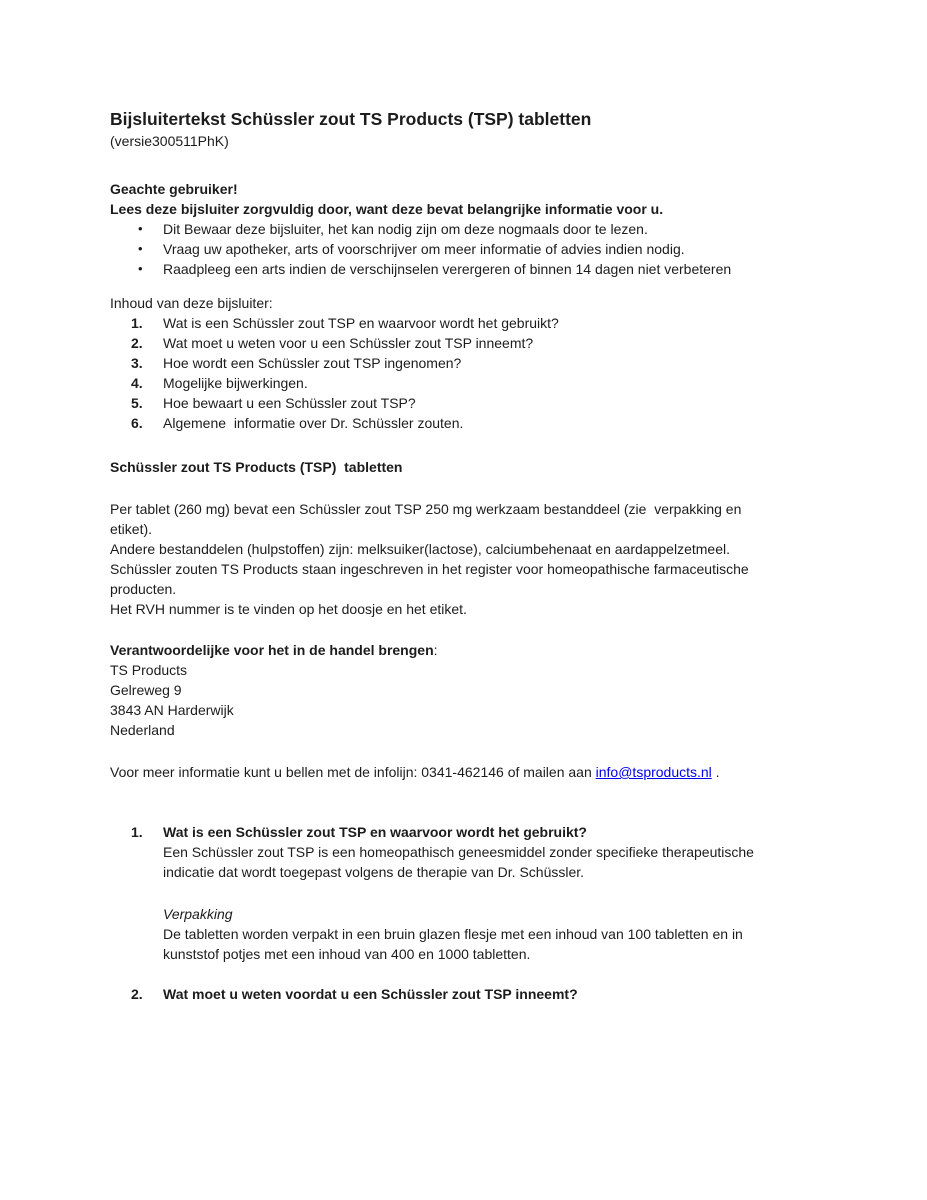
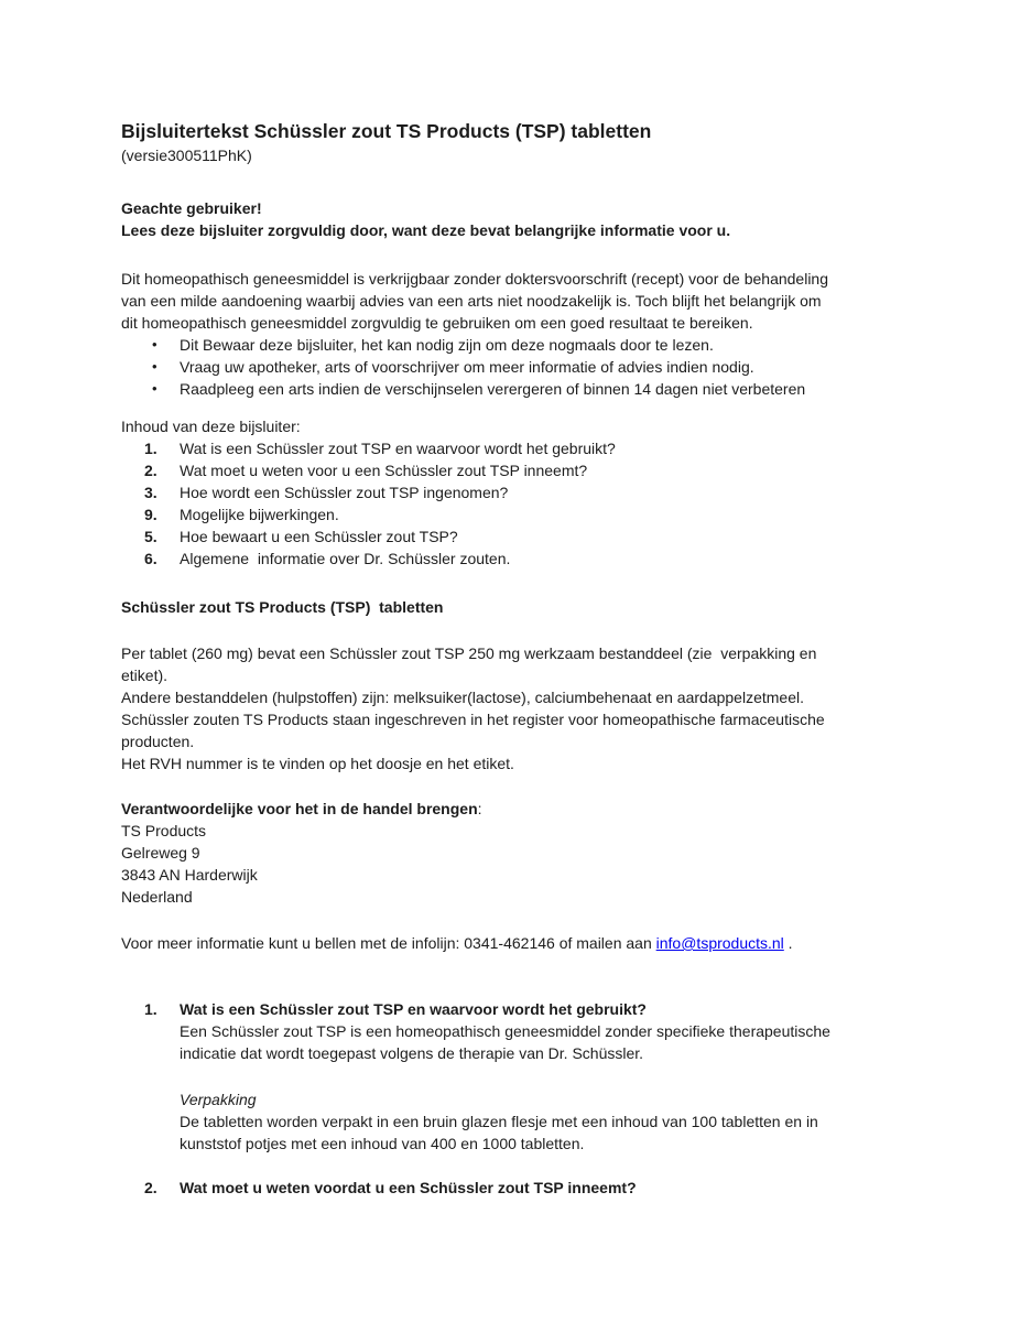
  Bijsluitertekst Schüssler zout TS Products (TSP) tabletten
  (versie300511PhK)
  Geachte gebruiker!
  Lees deze bijsluiter zorgvuldig door, want deze bevat belangrijke informatie voor u.
+ Dit homeopathisch geneesmiddel is verkrijgbaar zonder doktersvoorschrift (recept) voor de behandeling
+ van een milde aandoening waarbij advies van een arts niet noodzakelijk is. Toch blijft het belangrijk om
+ dit homeopathisch geneesmiddel zorgvuldig te gebruiken om een goed resultaat te bereiken.
  •
  Dit Bewaar deze bijsluiter, het kan nodig zijn om deze nogmaals door te lezen.
  •
  Vraag uw apotheker, arts of voorschrijver om meer informatie of advies indien nodig.
  •
  Raadpleeg een arts indien de verschijnselen verergeren of binnen 14 dagen niet verbeteren
  Inhoud van deze bijsluiter:
  1.
  Wat is een Schüssler zout TSP en waarvoor wordt het gebruikt?
  2.
  Wat moet u weten voor u een Schüssler zout TSP inneemt?
  3.
  Hoe wordt een Schüssler zout TSP ingenomen?
- 4.
+ 9.
  Mogelijke bijwerkingen.
  5.
  Hoe bewaart u een Schüssler zout TSP?
  6.
  Algemene informatie over Dr. Schüssler zouten.
  Schüssler zout TS Products (TSP) tabletten
  Per tablet (260 mg) bevat een Schüssler zout TSP 250 mg werkzaam bestanddeel (zie verpakking en
  etiket).
  Andere bestanddelen (hulpstoffen) zijn: melksuiker(lactose), calciumbehenaat en aardappelzetmeel.
  Schüssler zouten TS Products staan ingeschreven in het register voor homeopathische farmaceutische
  producten.
  Het RVH nummer is te vinden op het doosje en het etiket.
  Verantwoordelijke voor het in de handel brengen:
  TS Products
  Gelreweg 9
  3843 AN Harderwijk
  Nederland
  Voor meer informatie kunt u bellen met de infolijn: 0341-462146 of mailen aan info@tsproducts.nl .
  1.
  Wat is een Schüssler zout TSP en waarvoor wordt het gebruikt?
  Een Schüssler zout TSP is een homeopathisch geneesmiddel zonder specifieke therapeutische
  indicatie dat wordt toegepast volgens de therapie van Dr. Schüssler.
  Verpakking
  De tabletten worden verpakt in een bruin glazen flesje met een inhoud van 100 tabletten en in
  kunststof potjes met een inhoud van 400 en 1000 tabletten.
  2.
  Wat moet u weten voordat u een Schüssler zout TSP inneemt?
